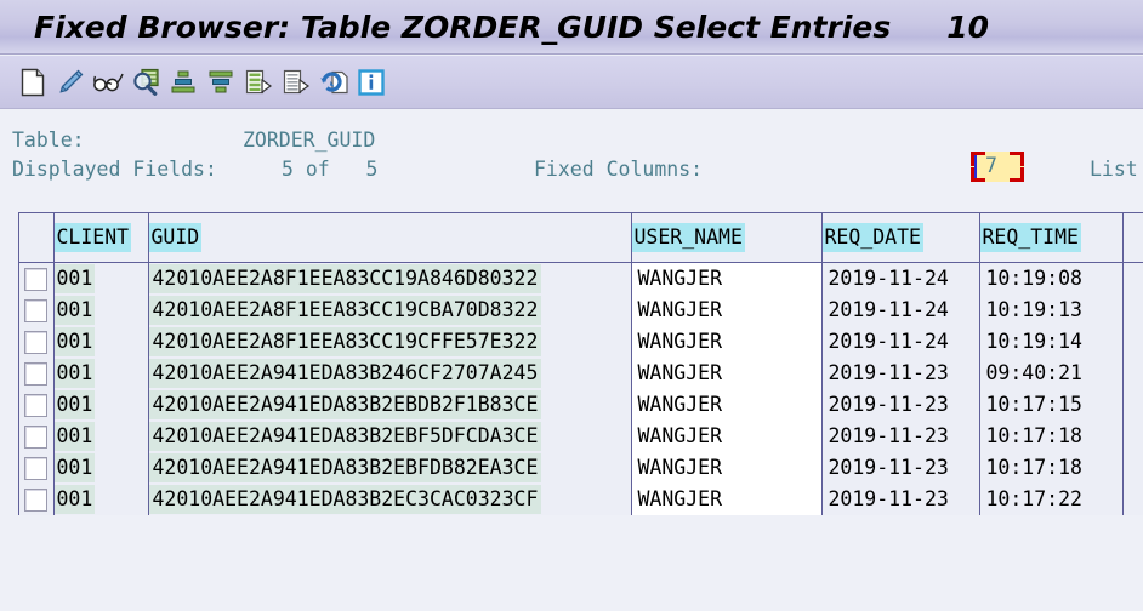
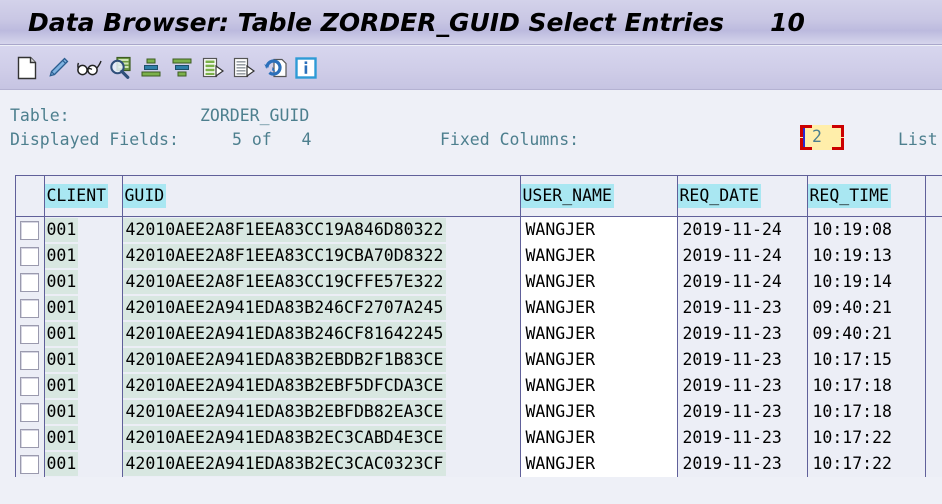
- Fixed Browser: Table ZORDER_GUID Select Entries
+ Data Browser: Table ZORDER_GUID Select Entries
  10
  Table:
  ZORDER_GUID
  Displayed Fields:
- 5 of 5
+ 5 of 4
  Fixed Columns:
- 7
+ 2
  List
  	CLIENT	GUID	USER_NAME	REQ_DATE	REQ_TIME
  	001	42010AEE2A8F1EEA83CC19A846D80322	WANGJER	2019-11-24	10:19:08
  	001	42010AEE2A8F1EEA83CC19CBA70D8322	WANGJER	2019-11-24	10:19:13
  	001	42010AEE2A8F1EEA83CC19CFFE57E322	WANGJER	2019-11-24	10:19:14
  	001	42010AEE2A941EDA83B246CF2707A245	WANGJER	2019-11-23	09:40:21
+ 	001	42010AEE2A941EDA83B246CF81642245	WANGJER	2019-11-23	09:40:21
  	001	42010AEE2A941EDA83B2EBDB2F1B83CE	WANGJER	2019-11-23	10:17:15
  	001	42010AEE2A941EDA83B2EBF5DFCDA3CE	WANGJER	2019-11-23	10:17:18
  	001	42010AEE2A941EDA83B2EBFDB82EA3CE	WANGJER	2019-11-23	10:17:18
+ 	001	42010AEE2A941EDA83B2EC3CABD4E3CE	WANGJER	2019-11-23	10:17:22
  	001	42010AEE2A941EDA83B2EC3CAC0323CF	WANGJER	2019-11-23	10:17:22
